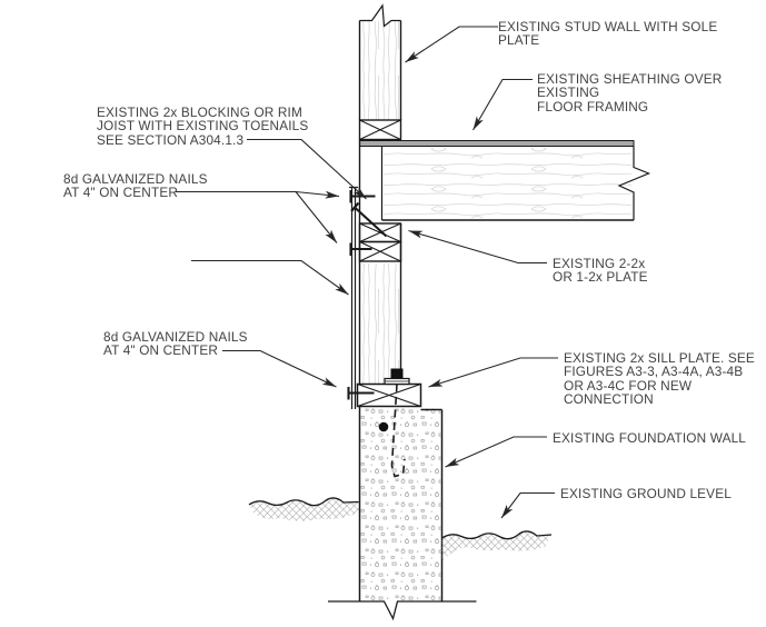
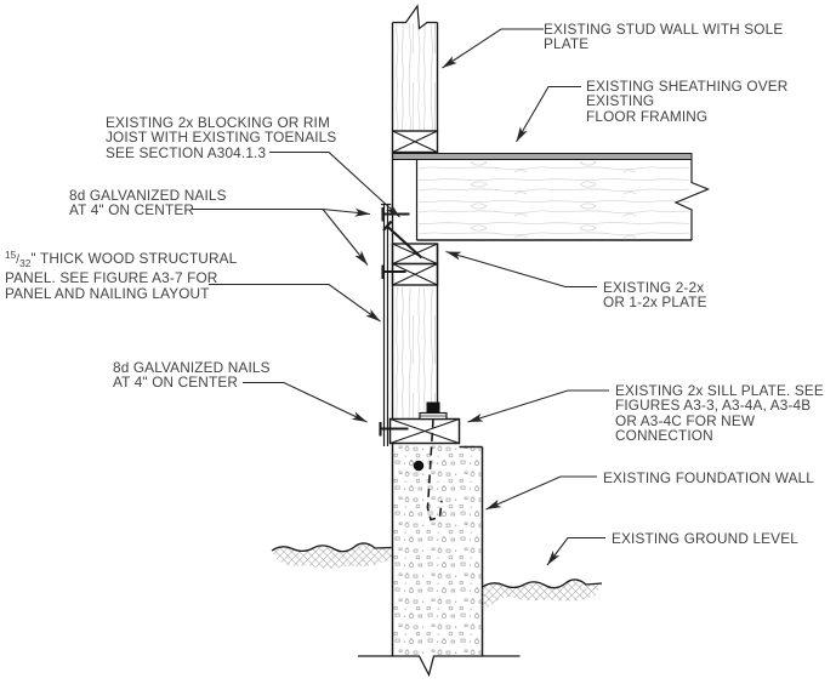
  EXISTING STUD WALL WITH SOLE
  PLATE
  EXISTING SHEATHING OVER EXISTING
  FLOOR FRAMING
  EXISTING 2x BLOCKING OR RIM
  JOIST WITH EXISTING TOENAILS
  SEE SECTION A304.1.3
  8d GALVANIZED NAILS
  AT 4" ON CENTER
+ 15/32" THICK WOOD STRUCTURAL
+ PANEL. SEE FIGURE A3-7 FOR
+ PANEL AND NAILING LAYOUT
  8d GALVANIZED NAILS
  AT 4" ON CENTER
  EXISTING 2-2x
  OR 1-2x PLATE
  EXISTING 2x SILL PLATE. SEE
  FIGURES A3-3, A3-4A, A3-4B
  OR A3-4C FOR NEW
  CONNECTION
  EXISTING FOUNDATION WALL
  EXISTING GROUND LEVEL
